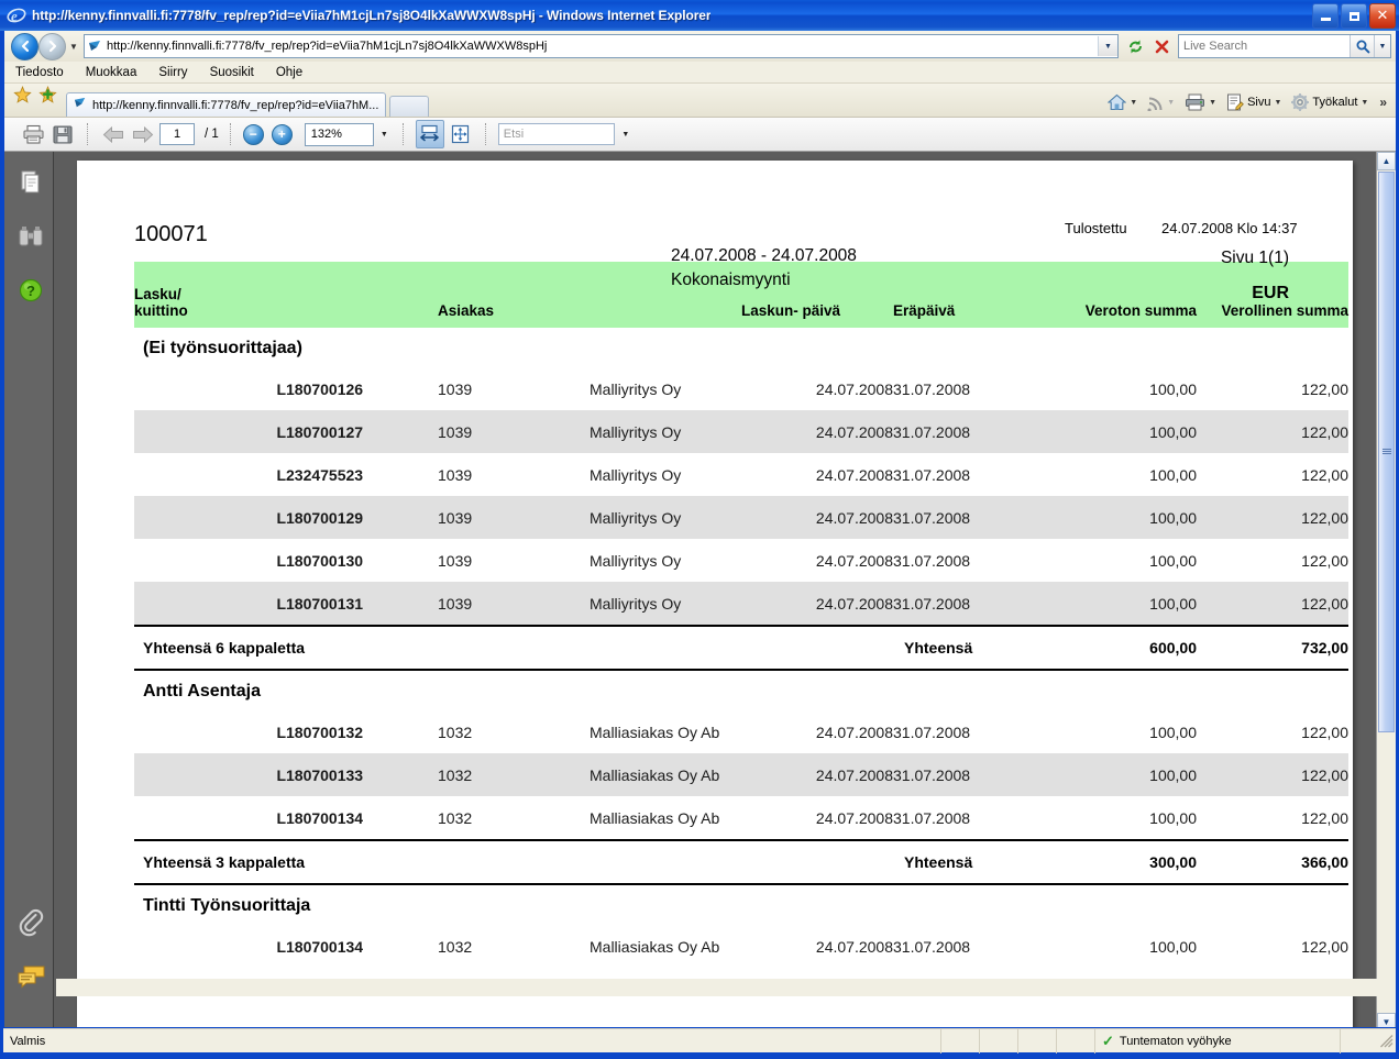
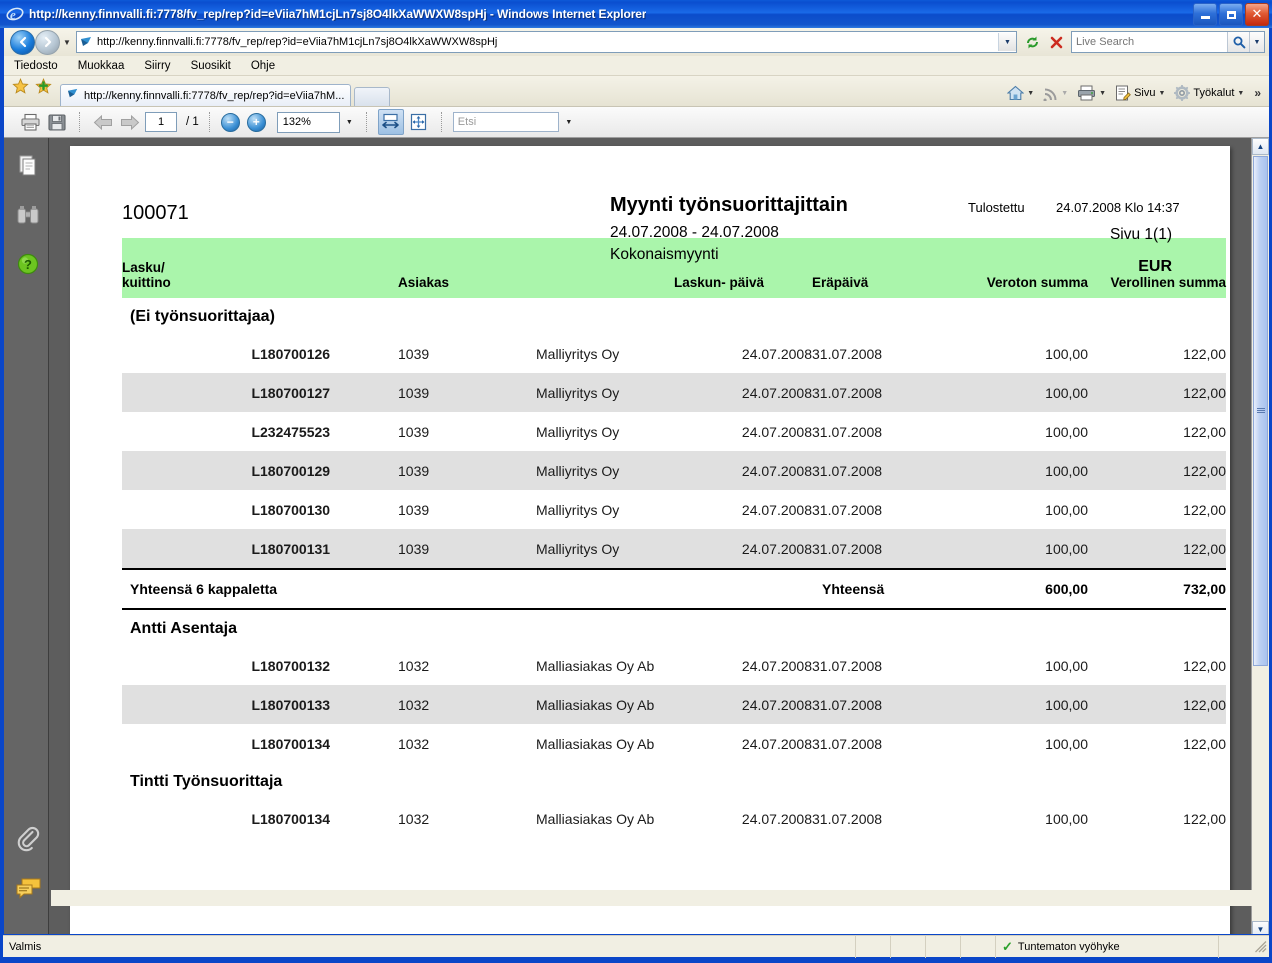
  e
  http://kenny.finnvalli.fi:7778/fv_rep/rep?id=eViia7hM1cjLn7sj8O4lkXaWWXW8spHj - Windows Internet Explorer
  ✕
  ▼
  http://kenny.finnvalli.fi:7778/fv_rep/rep?id=eViia7hM1cjLn7sj8O4lkXaWWXW8spHj
  Live Search
  Tiedosto
  Muokkaa
  Siirry
  Suosikit
  Ohje
  http://kenny.finnvalli.fi:7778/fv_rep/rep?id=eViia7hM...
  Sivu
  Työkalut
  »
  1
  / 1
  −
  +
  132%
  Etsi
  ?
  100071
+ Myynti työnsuorittajittain
  24.07.2008 - 24.07.2008
  Kokonaismyynti
  Tulostettu
  24.07.2008 Klo 14:37
  Sivu 1(1)
  EUR
  Lasku/ kuittino	Asiakas	Laskun- päivä	Eräpäivä	Veroton summa	Verollinen summa
  (Ei työnsuorittajaa)
  L	180700126	1039	Malliyritys Oy	24.07.2008	31.07.2008	100,00	122,00
  L	180700127	1039	Malliyritys Oy	24.07.2008	31.07.2008	100,00	122,00
  L	232475523	1039	Malliyritys Oy	24.07.2008	31.07.2008	100,00	122,00
  L	180700129	1039	Malliyritys Oy	24.07.2008	31.07.2008	100,00	122,00
  L	180700130	1039	Malliyritys Oy	24.07.2008	31.07.2008	100,00	122,00
  L	180700131	1039	Malliyritys Oy	24.07.2008	31.07.2008	100,00	122,00
  Yhteensä 6 kappaletta		Yhteensä	600,00	732,00
  Antti Asentaja
  L	180700132	1032	Malliasiakas Oy Ab	24.07.2008	31.07.2008	100,00	122,00
  L	180700133	1032	Malliasiakas Oy Ab	24.07.2008	31.07.2008	100,00	122,00
  L	180700134	1032	Malliasiakas Oy Ab	24.07.2008	31.07.2008	100,00	122,00
- Yhteensä 3 kappaletta		Yhteensä	300,00	366,00
  Tintti Työnsuorittaja
  L	180700134	1032	Malliasiakas Oy Ab	24.07.2008	31.07.2008	100,00	122,00
  ▲
  ▼
  Valmis
  ✓
  Tuntematon vyöhyke
